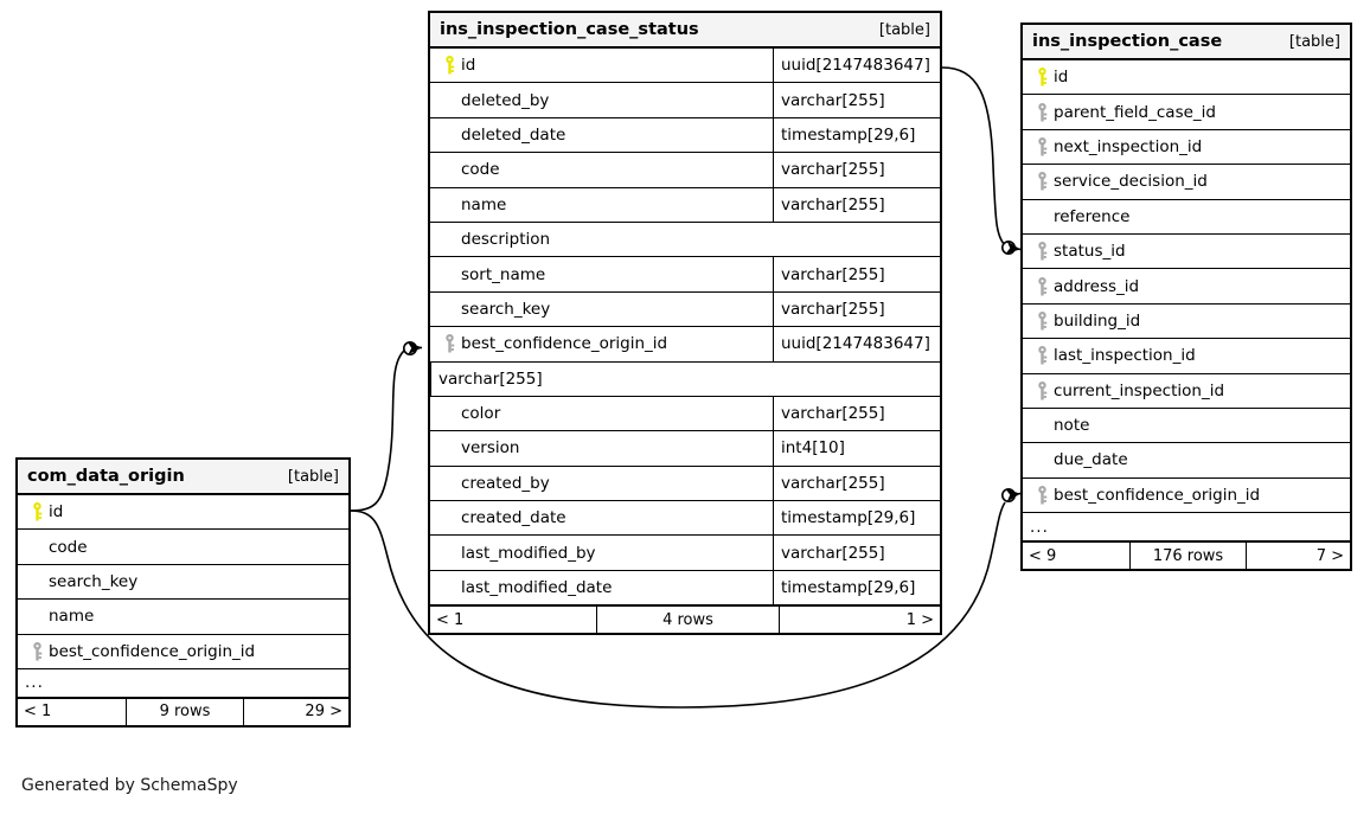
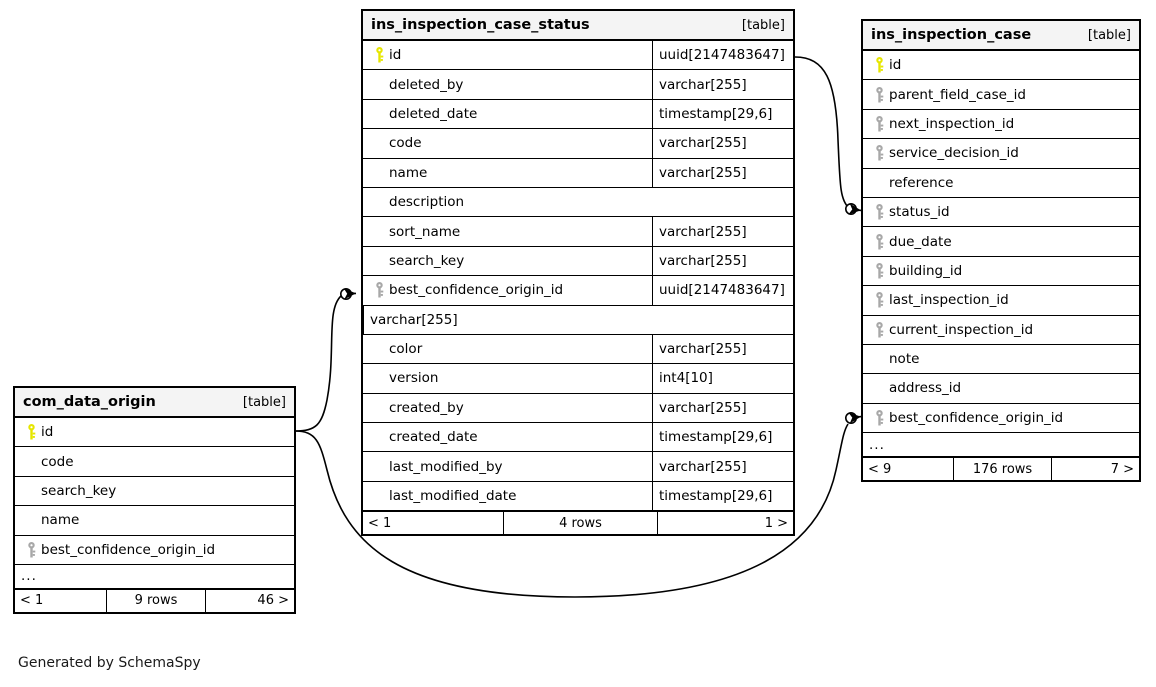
  ins_inspection_case_status
  [table]
  id
  uuid[2147483647]
  deleted_by
  varchar[255]
  deleted_date
  timestamp[29,6]
  code
  varchar[255]
  name
  varchar[255]
  description
  sort_name
  varchar[255]
  search_key
  varchar[255]
  best_confidence_origin_id
  uuid[2147483647]
  varchar[255]
  color
  varchar[255]
  version
  int4[10]
  created_by
  varchar[255]
  created_date
  timestamp[29,6]
  last_modified_by
  varchar[255]
  last_modified_date
  timestamp[29,6]
  < 1
  4 rows
  1 >
  ins_inspection_case
  [table]
  id
  parent_field_case_id
  next_inspection_id
  service_decision_id
  reference
  status_id
- address_id
+ due_date
  building_id
  last_inspection_id
  current_inspection_id
  note
- due_date
+ address_id
  best_confidence_origin_id
  ...
  < 9
  176 rows
  7 >
  com_data_origin
  [table]
  id
  code
  search_key
  name
  best_confidence_origin_id
  ...
  < 1
  9 rows
- 29 >
+ 46 >
  Generated by SchemaSpy
